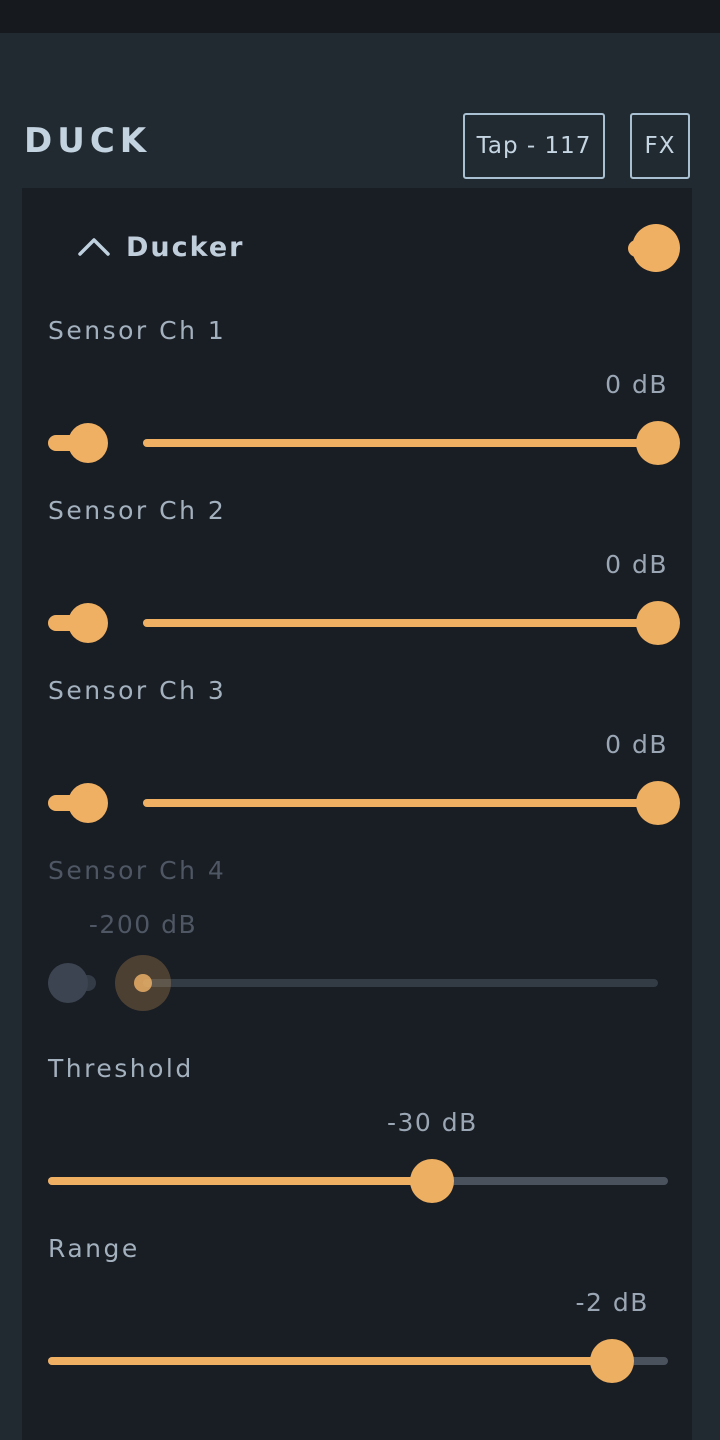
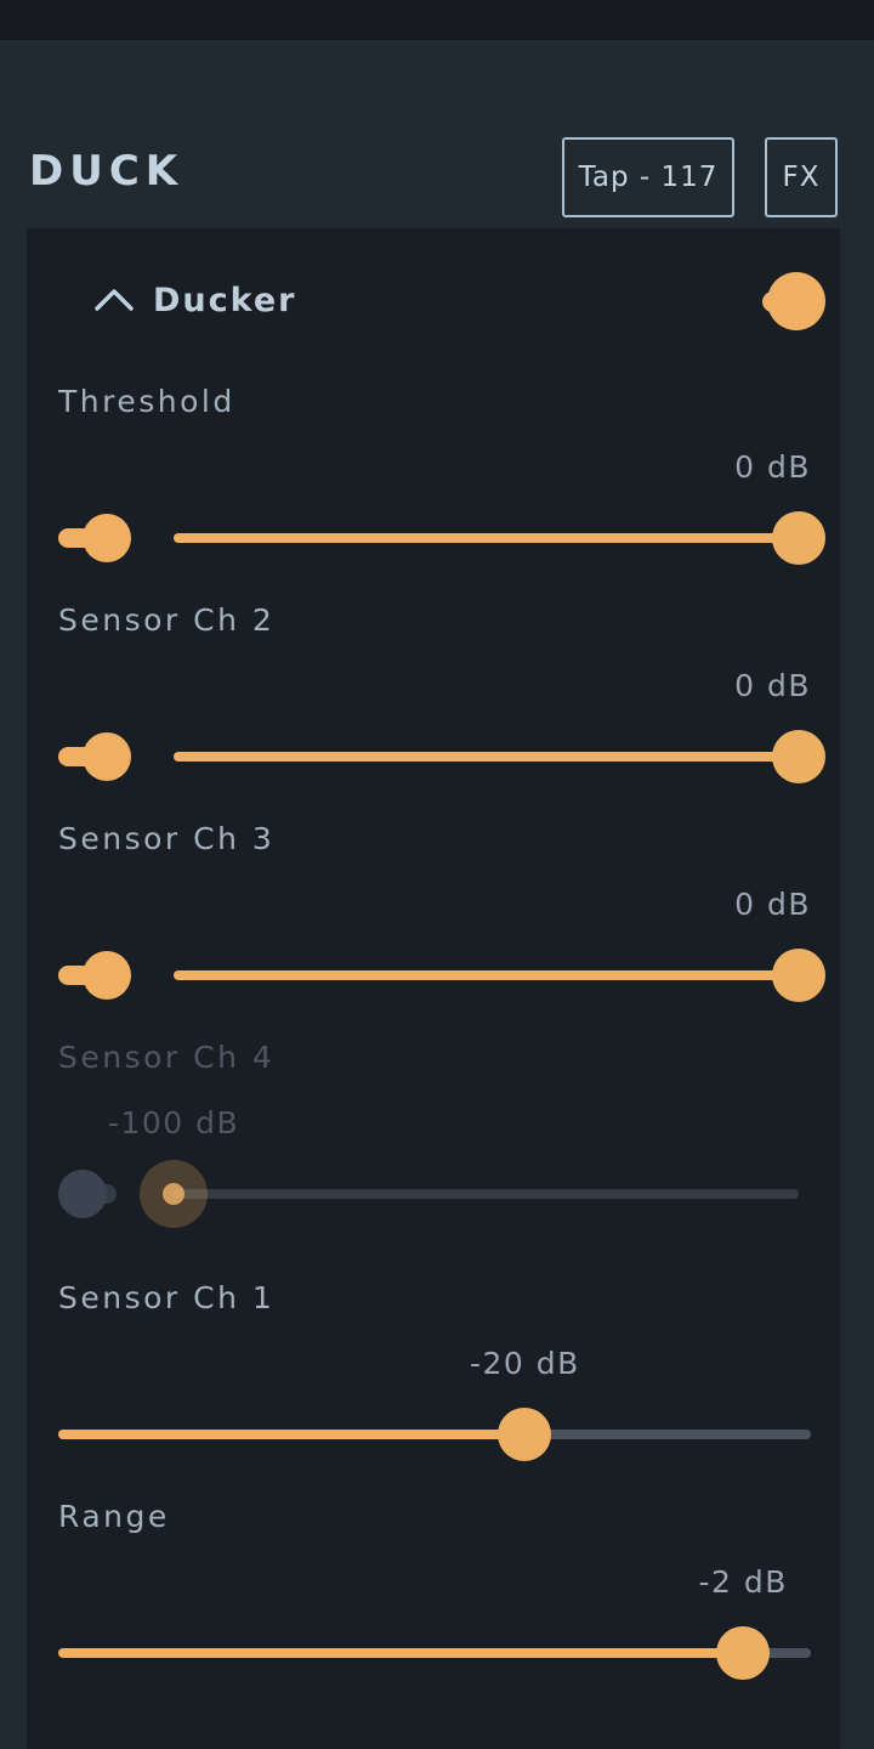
  DUCK
  Tap - 117
  FX
  Ducker
- Sensor Ch 1
+ Threshold
  0 dB
  Sensor Ch 2
  0 dB
  Sensor Ch 3
  0 dB
  Sensor Ch 4
- -200 dB
+ -100 dB
- Threshold
+ Sensor Ch 1
- -30 dB
+ -20 dB
  Range
  -2 dB
